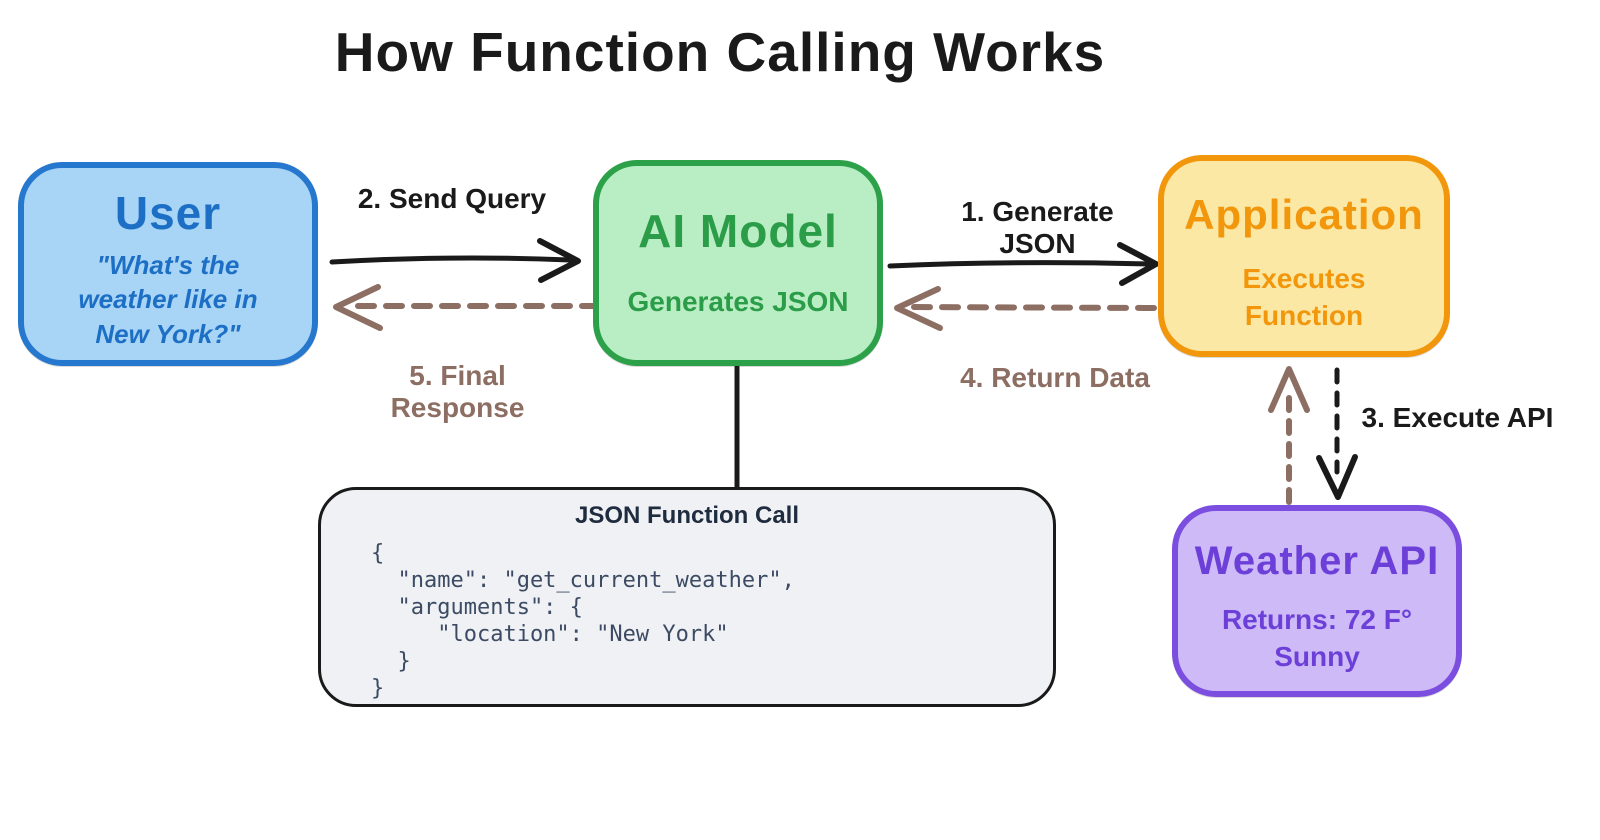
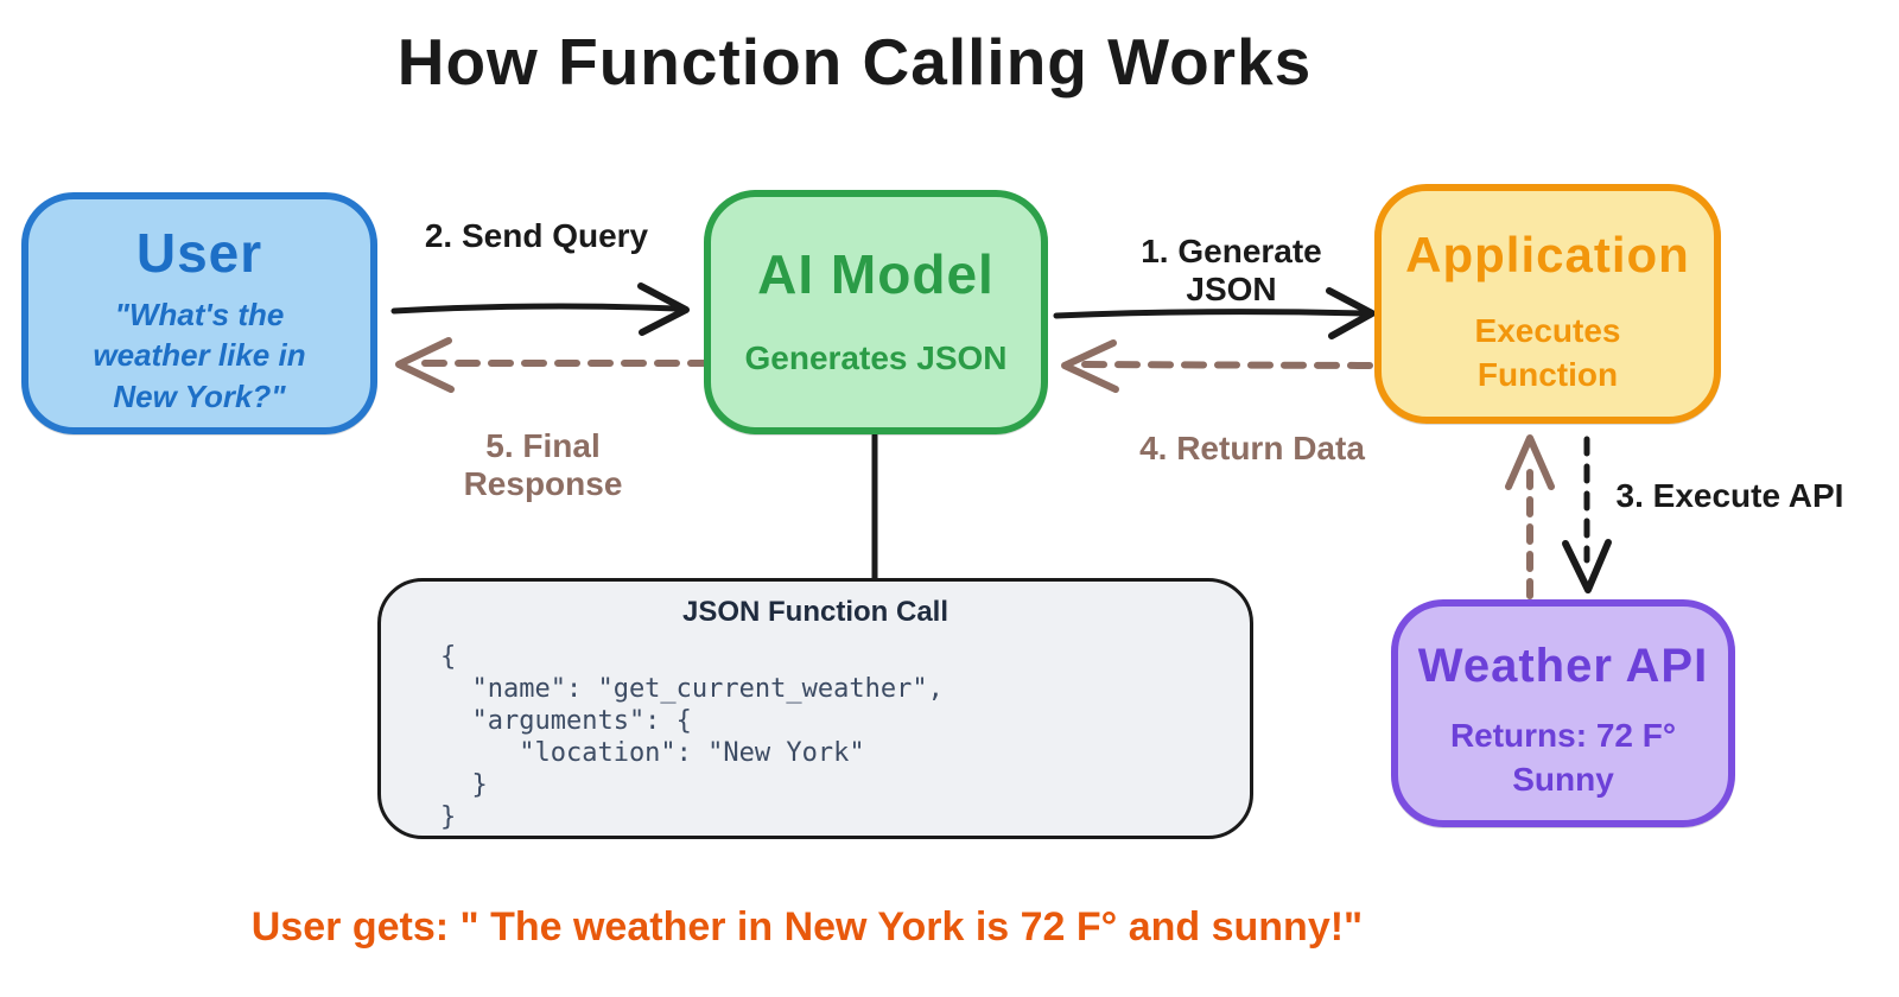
  How Function Calling Works
  User
  "What's the
  weather like in
  New York?"
  AI Model
  Generates JSON
  Application
  Executes
  Function
  Weather API
  Returns: 72 F°
  Sunny
  JSON Function Call
  {
  "name": "get_current_weather",
  "arguments": {
  "location": "New York"
  }
  }
  2. Send Query
  1. Generate JSON
  3. Execute API
  4. Return Data
  5. Final Response
+ User gets: " The weather in New York is 72 F° and sunny!"
